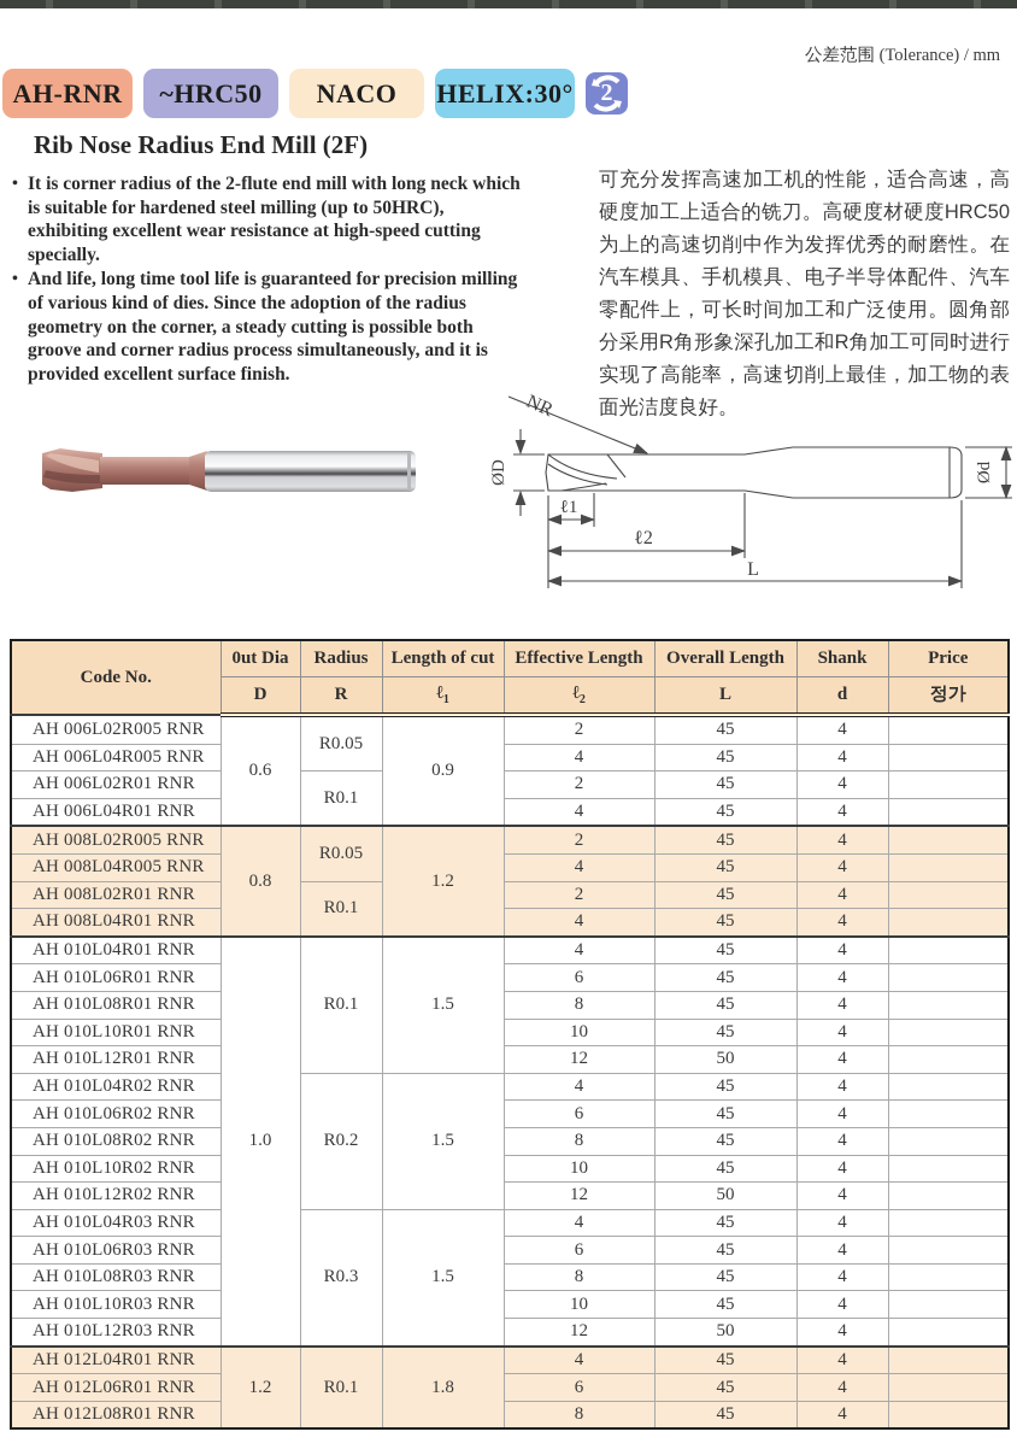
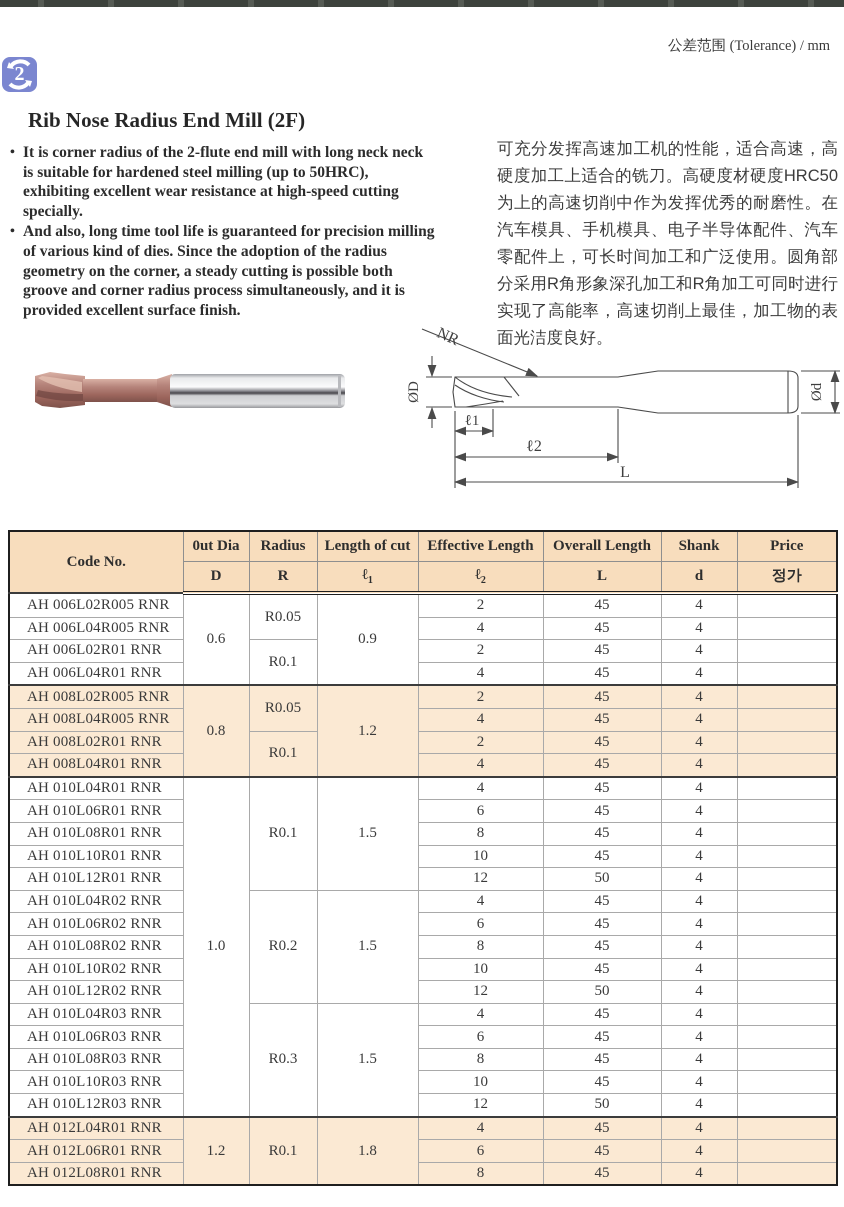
- AH-RNR
- ~HRC50
- NACO
- HELIX:30°
  2
  公差范围 (Tolerance) / mm
  Rib Nose Radius End Mill (2F)
  •
- It is corner radius of the 2-flute end mill with long neck which is suitable for hardened steel milling (up to 50HRC), exhibiting excellent wear resistance at high-speed cutting specially.
+ It is corner radius of the 2-flute end mill with long neck neck is suitable for hardened steel milling (up to 50HRC), exhibiting excellent wear resistance at high-speed cutting specially.
  •
- And life, long time tool life is guaranteed for precision milling of various kind of dies. Since the adoption of the radius geometry on the corner, a steady cutting is possible both groove and corner radius process simultaneously, and it is provided excellent surface finish.
+ And also, long time tool life is guaranteed for precision milling of various kind of dies. Since the adoption of the radius geometry on the corner, a steady cutting is possible both groove and corner radius process simultaneously, and it is provided excellent surface finish.
  可充分发挥高速加工机的性能，适合高速，高硬度加工上适合的铣刀。高硬度材硬度HRC50为上的高速切削中作为发挥优秀的耐磨性。在汽车模具、手机模具、电子半导体配件、汽车零配件上，可长时间加工和广泛使用。圆角部分采用R角形象深孔加工和R角加工可同时进行实现了高能率，高速切削上最佳，加工物的表面光洁度良好。
  ℓ1
  ℓ2
  L
  Code No.	0ut Dia	Radius	Length of cut	Effective Length	Overall Length	Shank	Price
  D	R	ℓ1	ℓ2	L	d	정가
  AH 006L02R005 RNR	0.6	R0.05	0.9	2	45	4
  AH 006L04R005 RNR	4	45	4
  AH 006L02R01 RNR	R0.1	2	45	4
  AH 006L04R01 RNR	4	45	4
  AH 008L02R005 RNR	0.8	R0.05	1.2	2	45	4
  AH 008L04R005 RNR	4	45	4
  AH 008L02R01 RNR	R0.1	2	45	4
  AH 008L04R01 RNR	4	45	4
  AH 010L04R01 RNR	1.0	R0.1	1.5	4	45	4
  AH 010L06R01 RNR	6	45	4
  AH 010L08R01 RNR	8	45	4
  AH 010L10R01 RNR	10	45	4
  AH 010L12R01 RNR	12	50	4
  AH 010L04R02 RNR	R0.2	1.5	4	45	4
  AH 010L06R02 RNR	6	45	4
  AH 010L08R02 RNR	8	45	4
  AH 010L10R02 RNR	10	45	4
  AH 010L12R02 RNR	12	50	4
  AH 010L04R03 RNR	R0.3	1.5	4	45	4
  AH 010L06R03 RNR	6	45	4
  AH 010L08R03 RNR	8	45	4
  AH 010L10R03 RNR	10	45	4
  AH 010L12R03 RNR	12	50	4
  AH 012L04R01 RNR	1.2	R0.1	1.8	4	45	4
  AH 012L06R01 RNR	6	45	4
  AH 012L08R01 RNR	8	45	4
